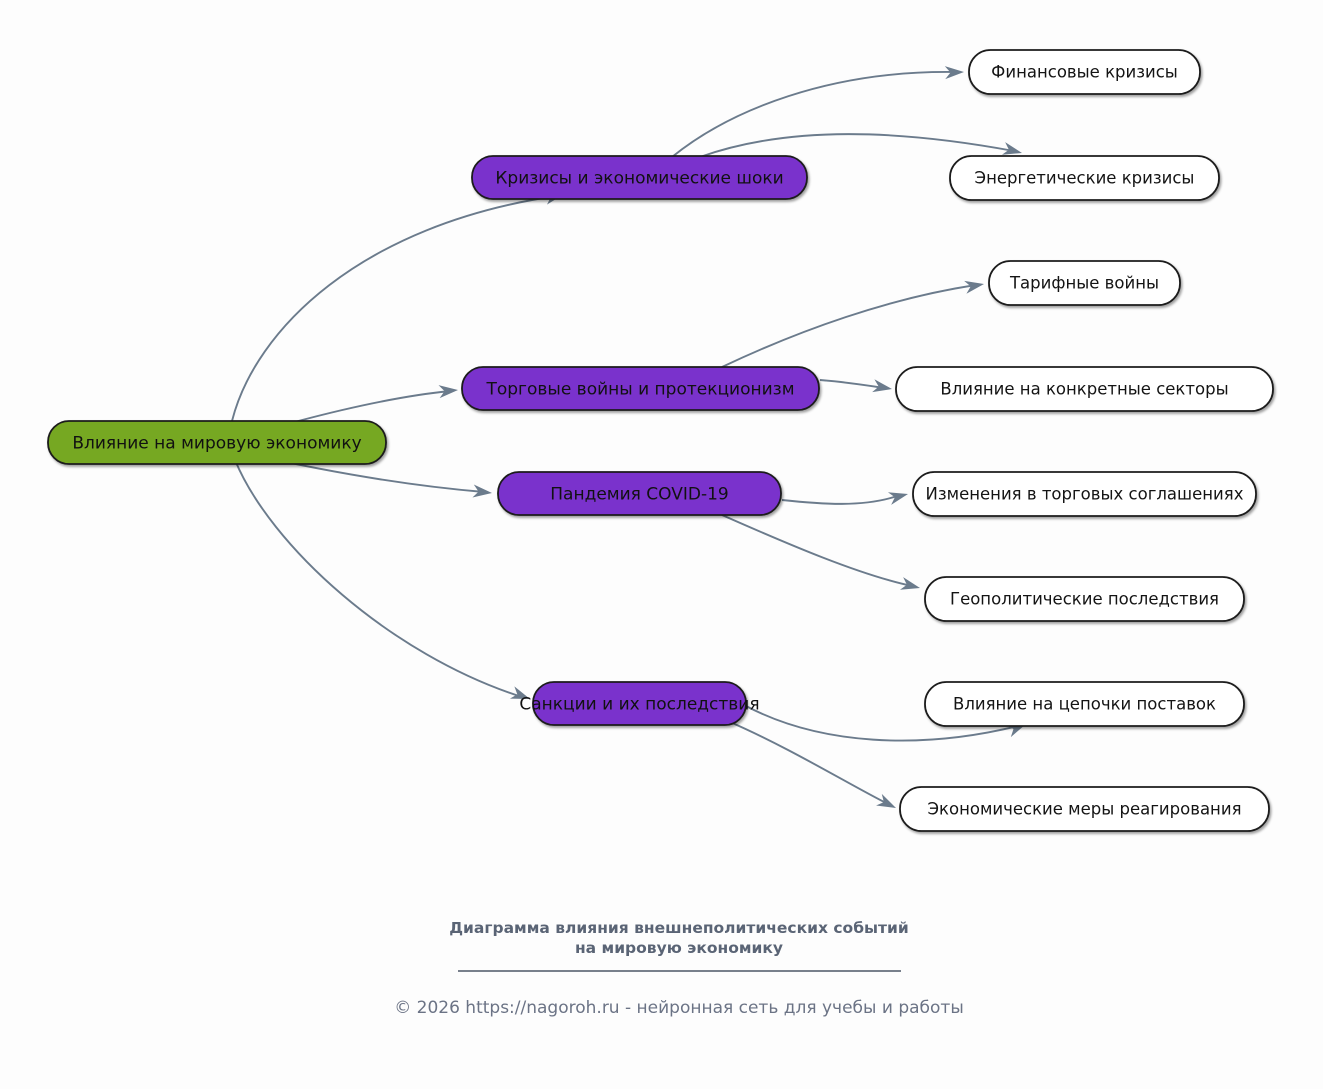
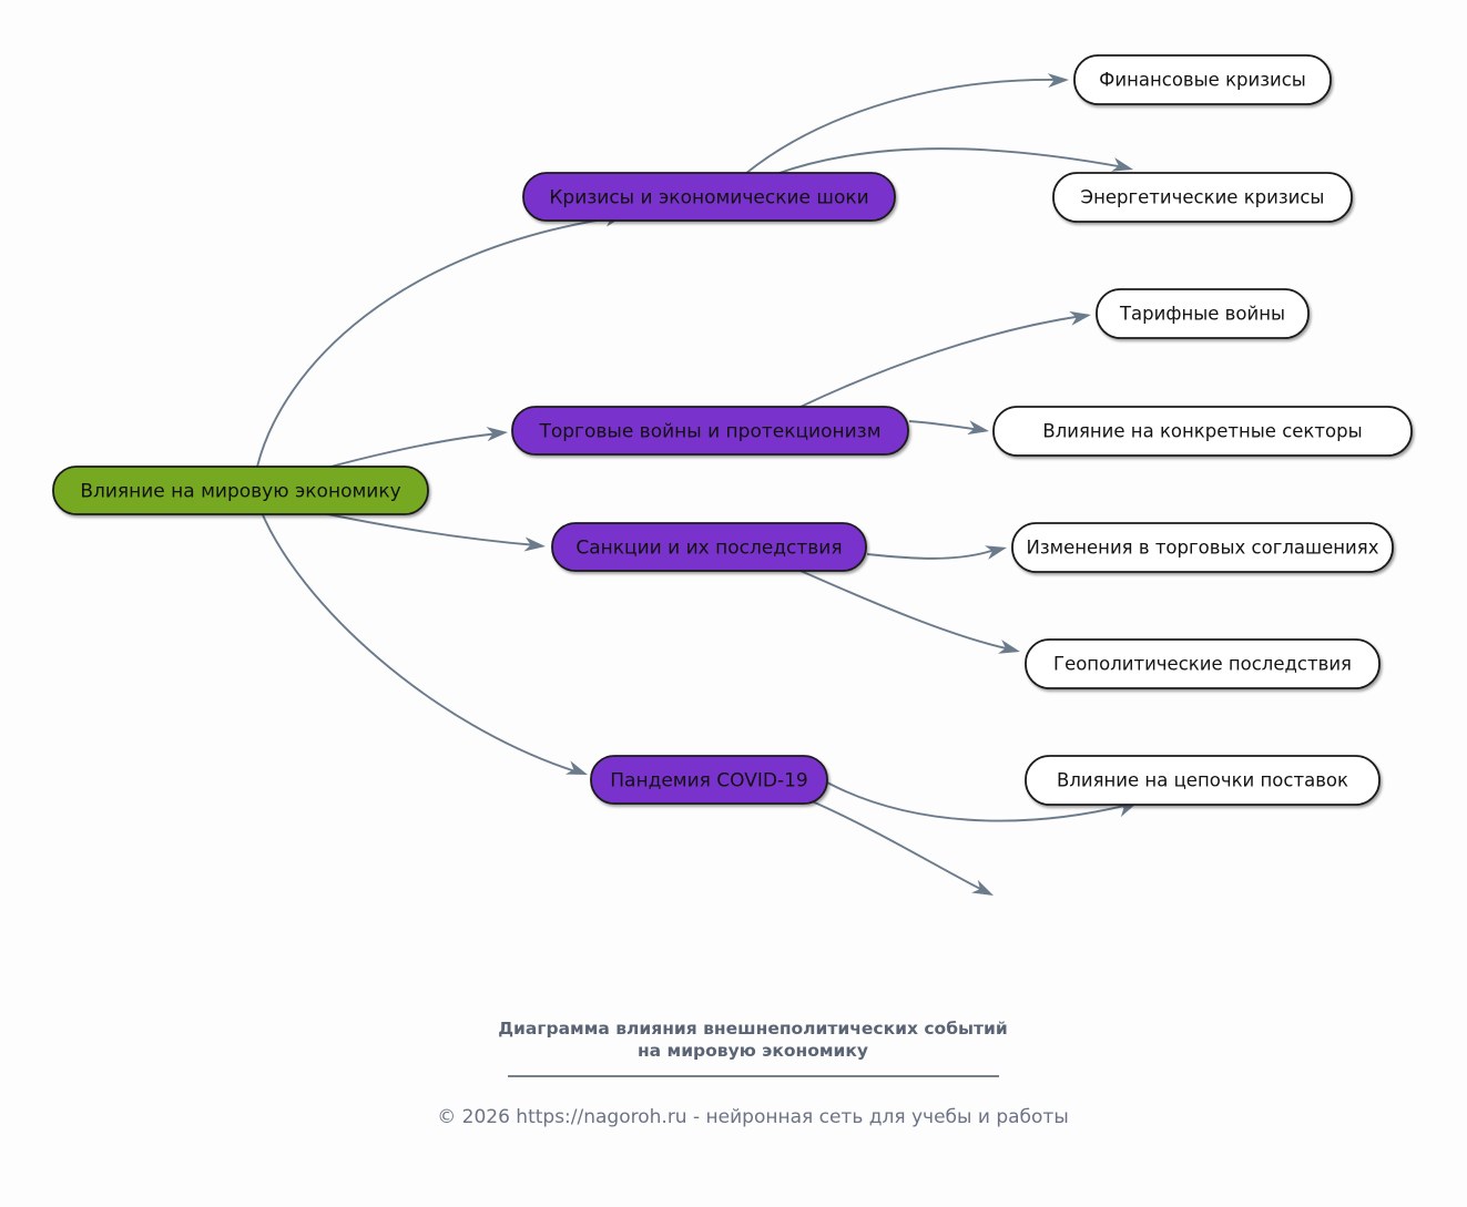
  Влияние на мировую экономику
  Кризисы и экономические шоки
  Финансовые кризисы
  Энергетические кризисы
  Торговые войны и протекционизм
  Тарифные войны
  Влияние на конкретные секторы
- Пандемия COVID-19
+ Санкции и их последствия
  Изменения в торговых соглашениях
  Геополитические последствия
- Санкции и их последствия
+ Пандемия COVID-19
  Влияние на цепочки поставок
- Экономические меры реагирования
  Диаграмма влияния внешнеполитических событий
  на мировую экономику
  © 2026 https://nagoroh.ru - нейронная сеть для учебы и работы
